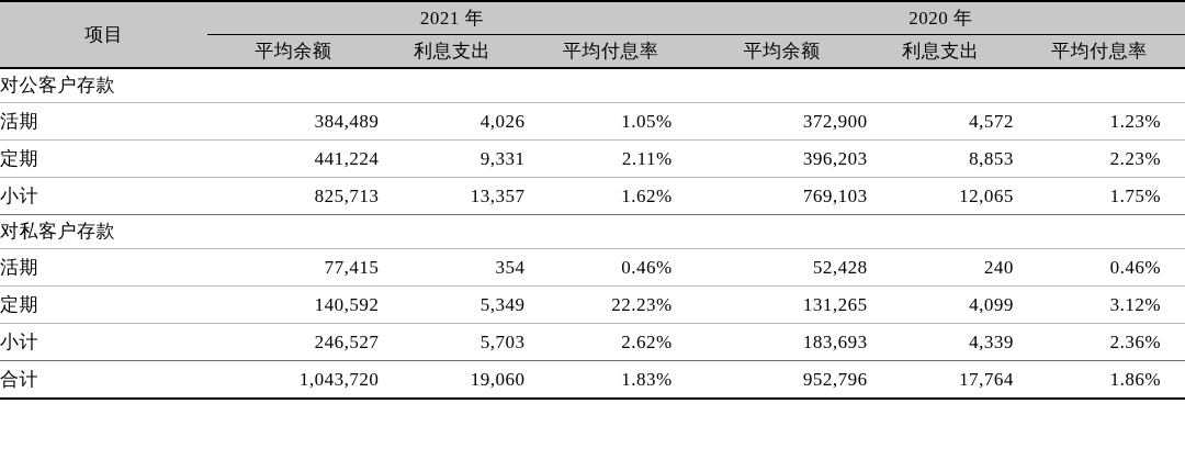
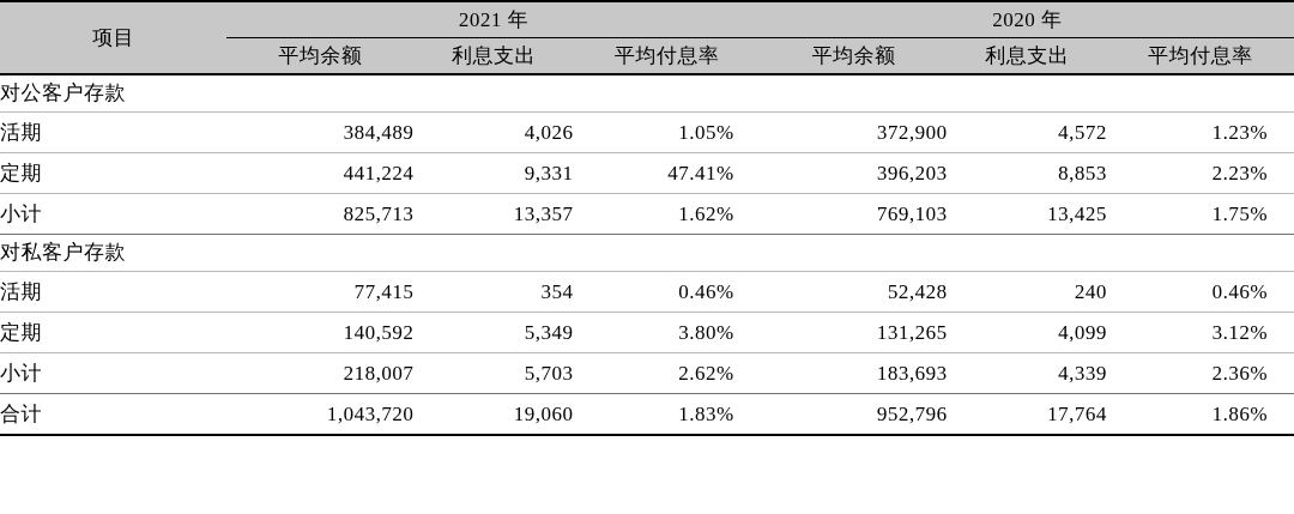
  项目	2021 年	2020 年
  平均余额	利息支出	平均付息率	平均余额	利息支出	平均付息率
  对公客户存款
  活期	384,489	4,026	1.05%	372,900	4,572	1.23%
- 定期	441,224	9,331	2.11%	396,203	8,853	2.23%
+ 定期	441,224	9,331	47.41%	396,203	8,853	2.23%
- 小计	825,713	13,357	1.62%	769,103	12,065	1.75%
+ 小计	825,713	13,357	1.62%	769,103	13,425	1.75%
  对私客户存款
  活期	77,415	354	0.46%	52,428	240	0.46%
- 定期	140,592	5,349	22.23%	131,265	4,099	3.12%
+ 定期	140,592	5,349	3.80%	131,265	4,099	3.12%
- 小计	246,527	5,703	2.62%	183,693	4,339	2.36%
+ 小计	218,007	5,703	2.62%	183,693	4,339	2.36%
  合计	1,043,720	19,060	1.83%	952,796	17,764	1.86%
